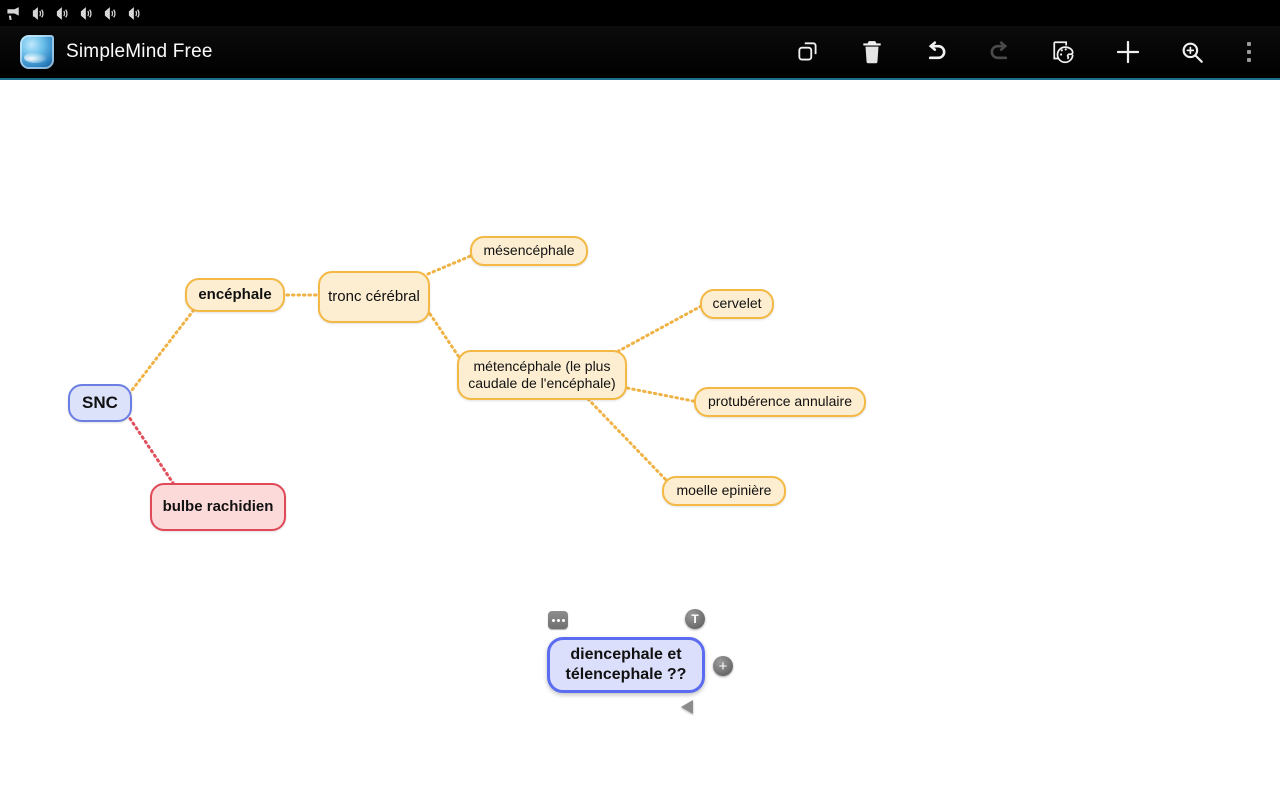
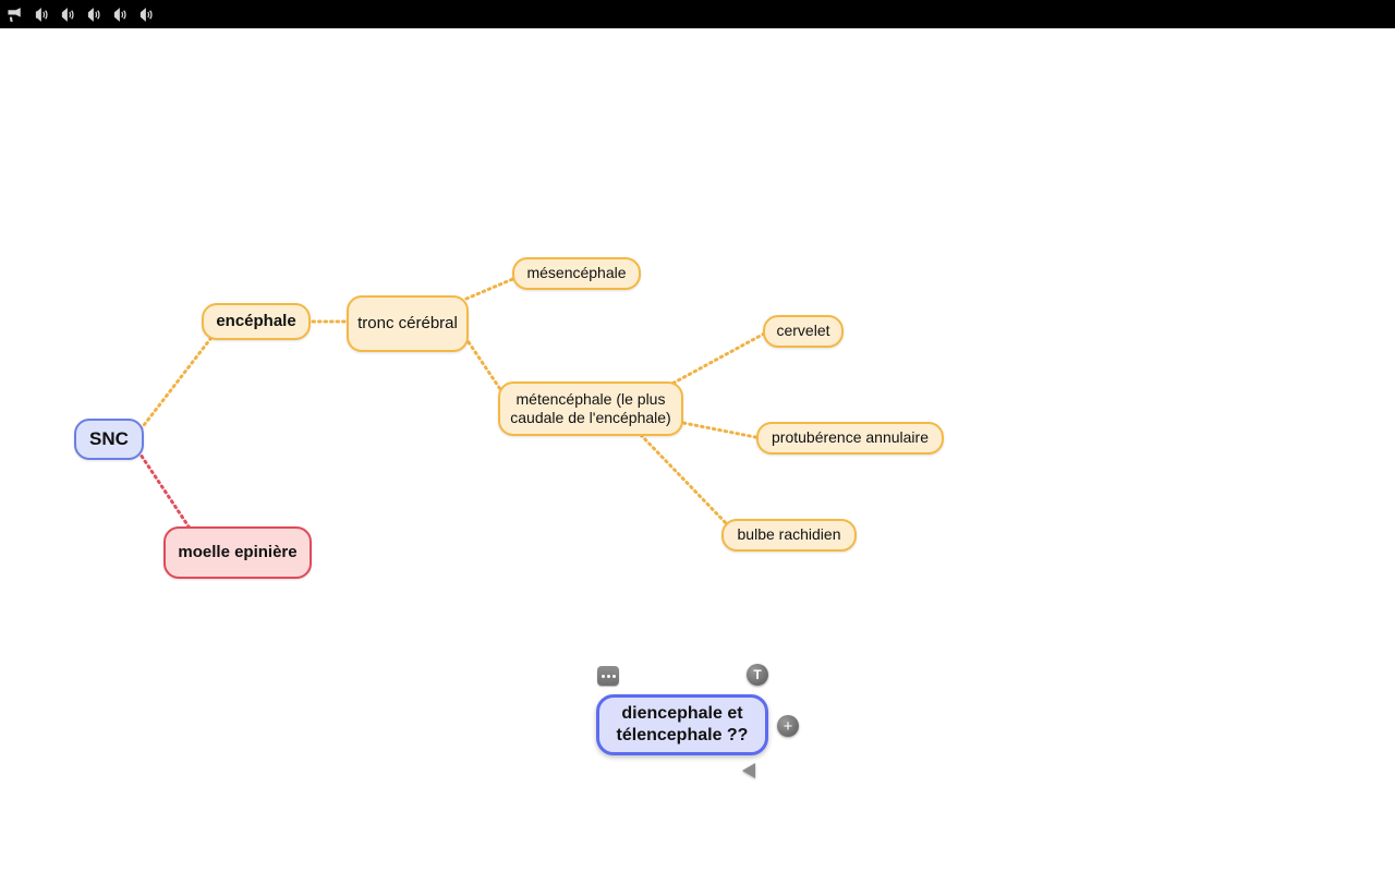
- SimpleMind Free
  SNC
  encéphale
- bulbe rachidien
+ moelle epinière
  tronc cérébral
  mésencéphale
  métencéphale (le plus
  caudale de l'encéphale)
  cervelet
  protubérence annulaire
- moelle epinière
+ bulbe rachidien
  diencephale et
  télencephale ??
  T
  +
